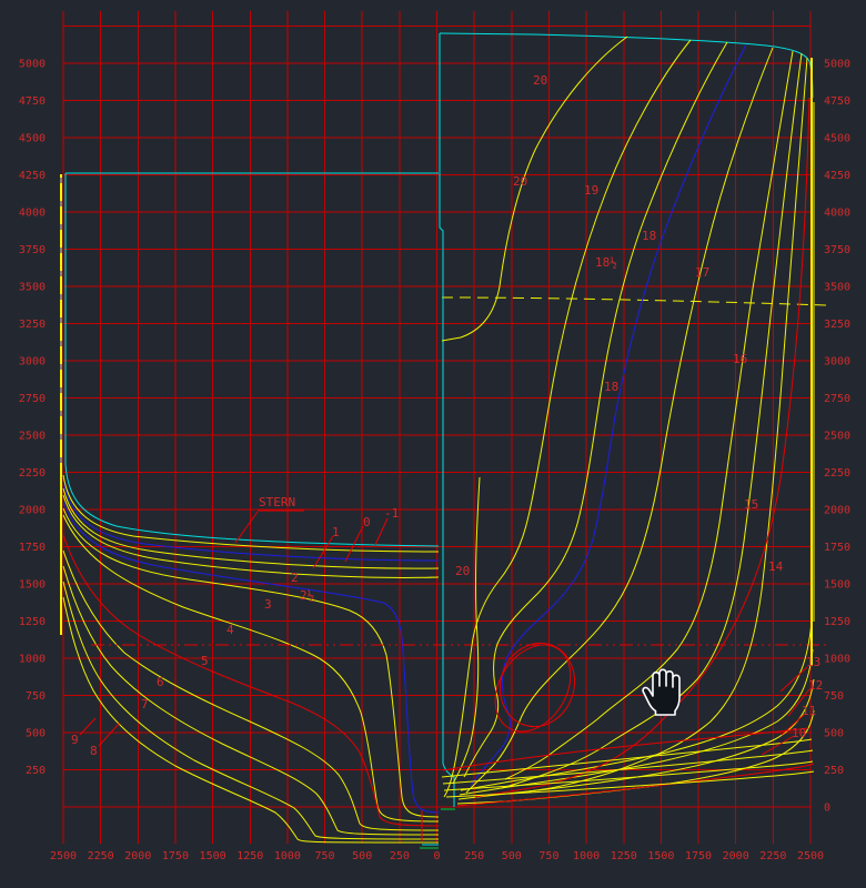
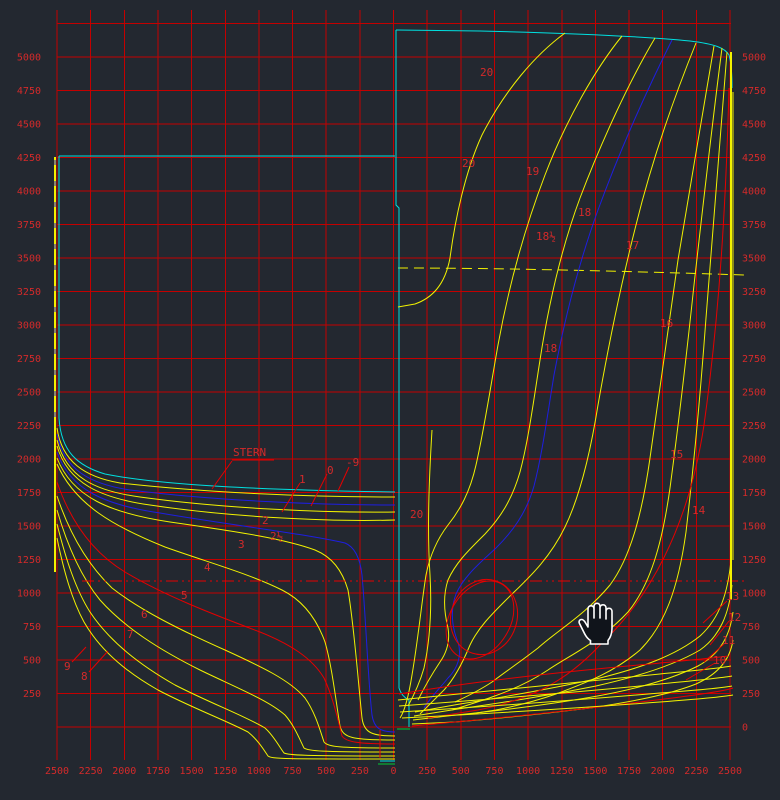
  5000
  4750
  4500
  4250
  4000
  3750
  3500
  3250
  3000
  2750
  2500
  2250
  2000
  1750
  1500
  1250
  1000
  750
  500
  250
  5000
  4750
  4500
  4250
  4000
  3750
  3500
  3250
  3000
  2750
  2500
  2250
  2000
  1750
  1500
  1250
  1000
  750
  500
  250
  0
  2500
  2250
  2000
  1750
  1500
  1250
  1000
  750
  500
  250
  0
  250
  500
  750
  1000
  1250
  1500
  1750
  2000
  2250
  2500
  STERN
  1
  0
- -1
+ -9
  2
  2½
  3
  4
  5
  6
  7
  9
  8
  20
  20
  19
  18½
  18
  17
  16
  18
  15
  14
  20
  13
  12
  11
  10
